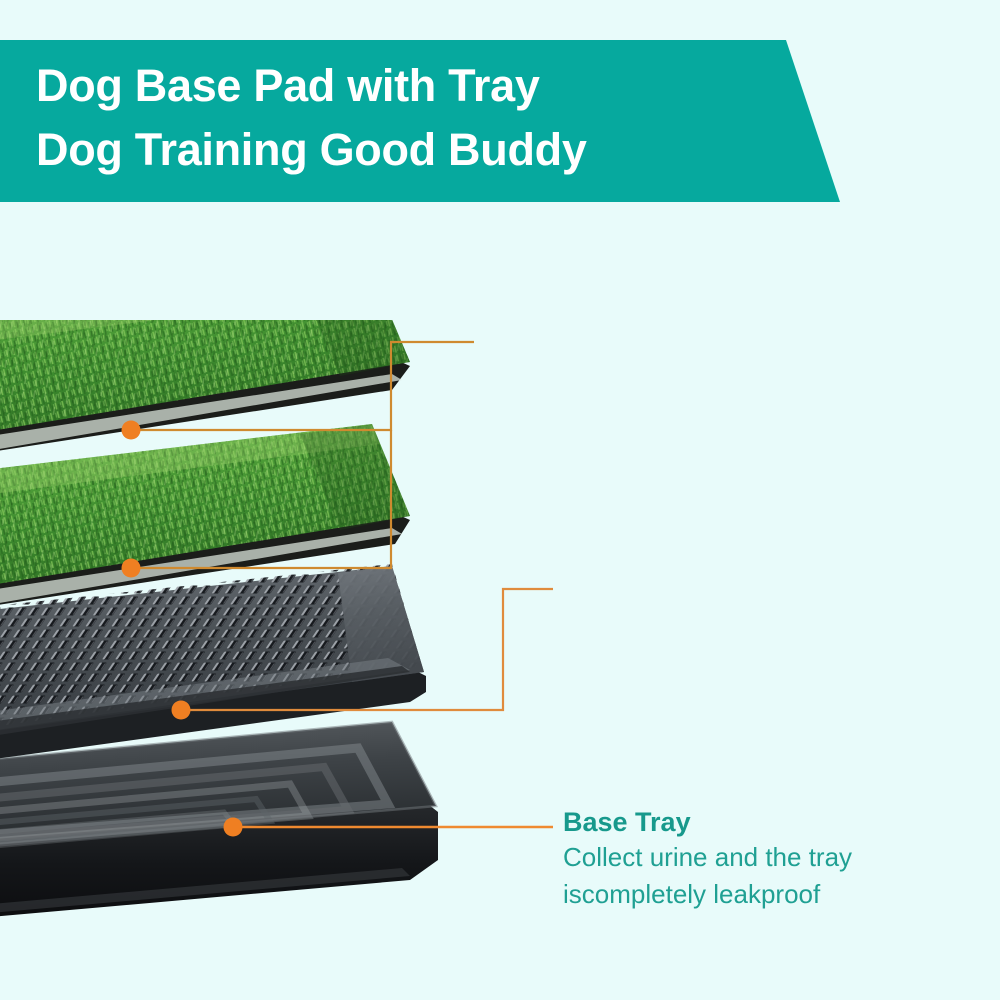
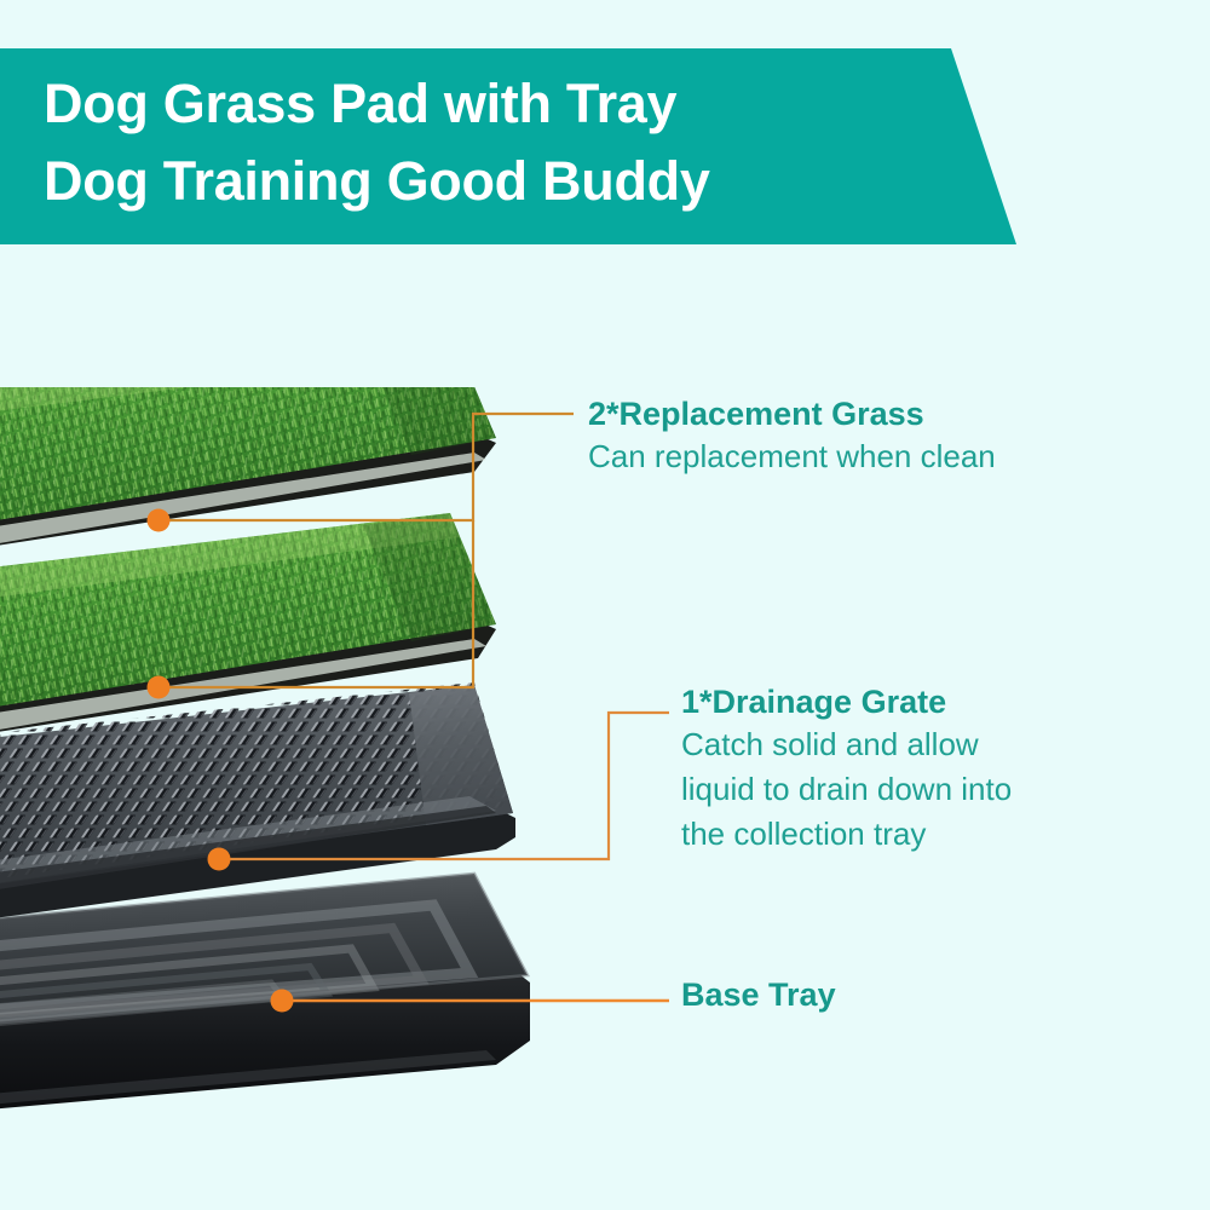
- Dog Base Pad with Tray
+ Dog Grass Pad with Tray
  Dog Training Good Buddy
+ 2*Replacement Grass
+ Can replacement when clean
+ 1*Drainage Grate
+ Catch solid and allow
+ liquid to drain down into
+ the collection tray
  Base Tray
- Collect urine and the tray
- iscompletely leakproof
